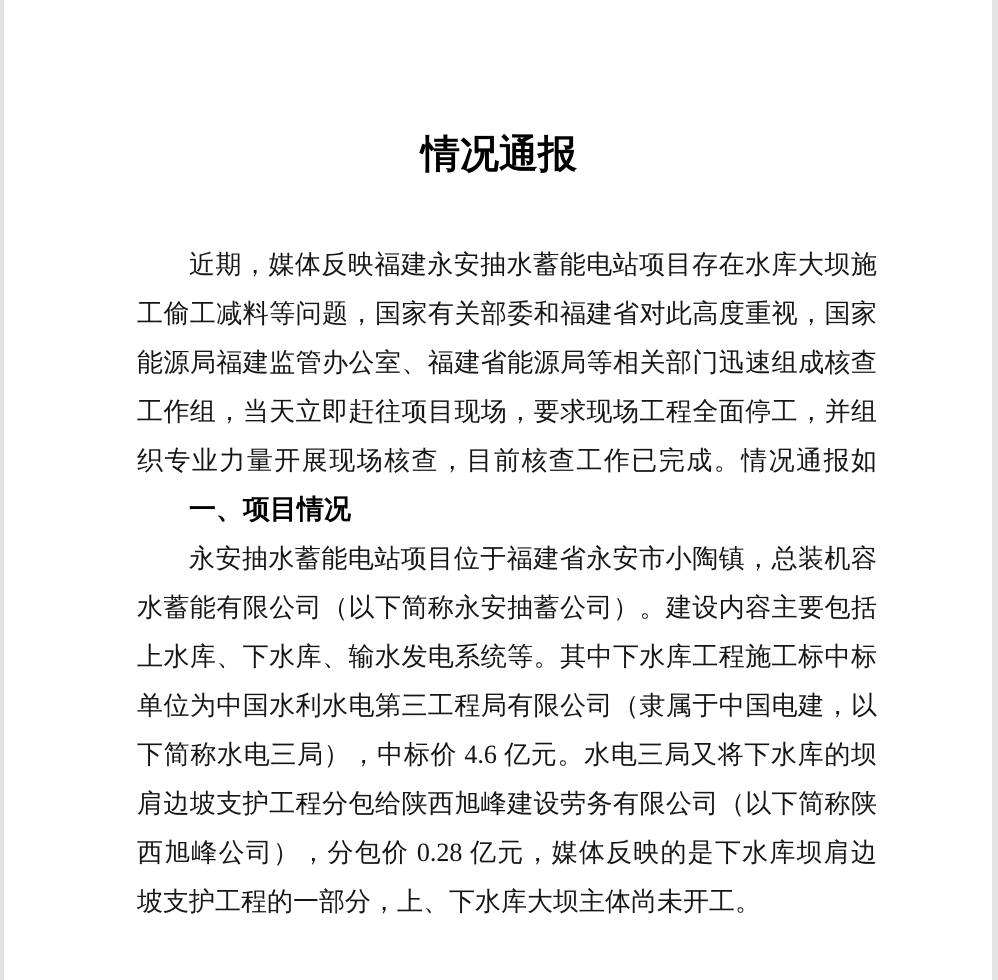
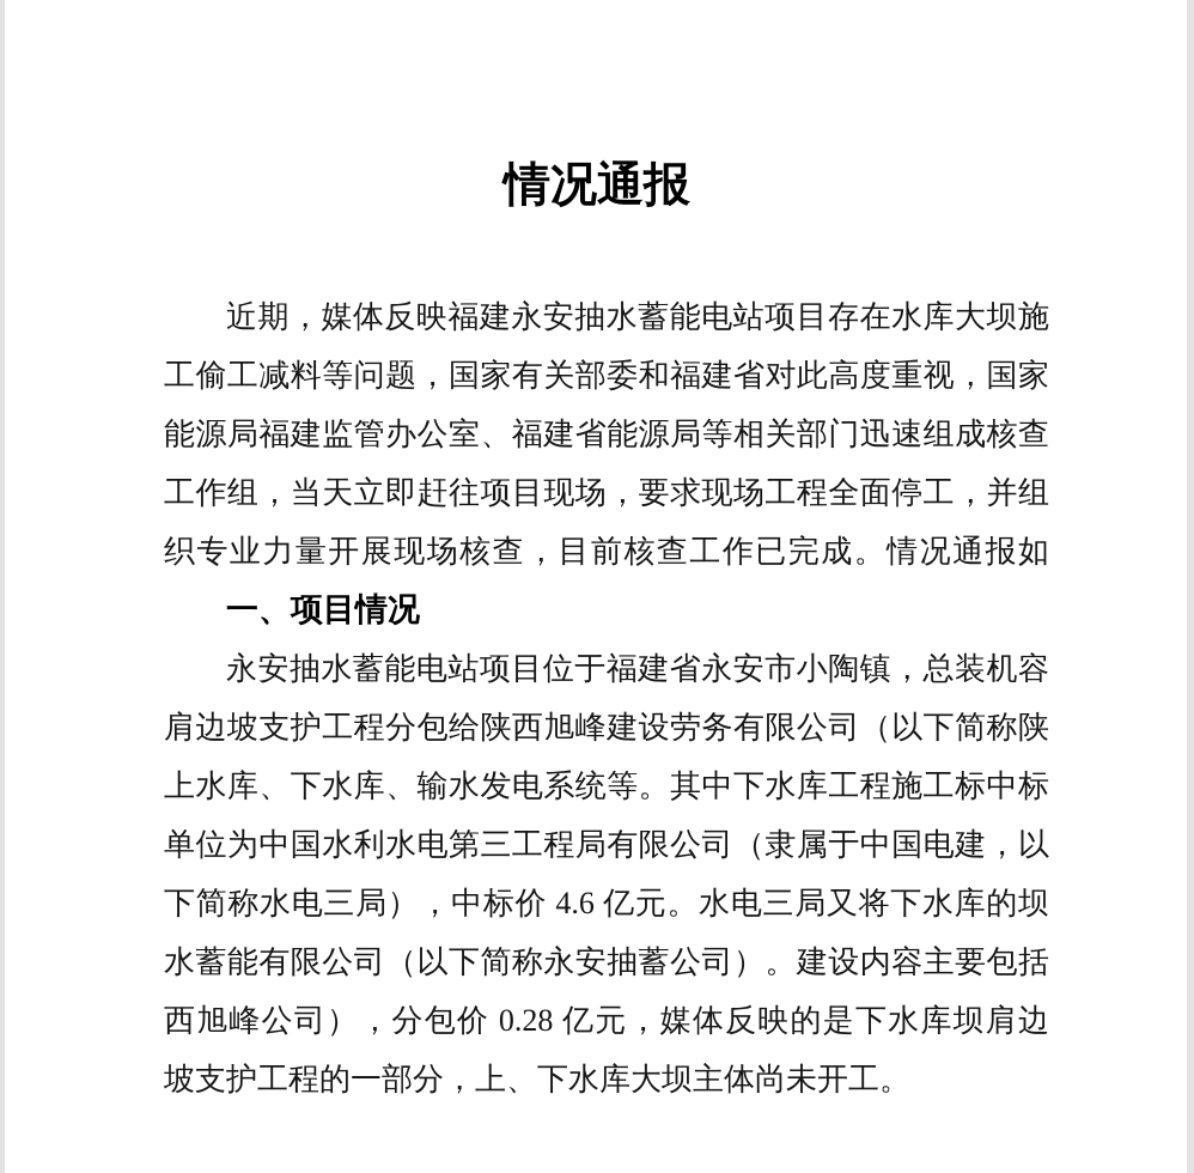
  情况通报
  近期，媒体反映福建永安抽水蓄能电站项目存在水库大坝施
  工偷工减料等问题，国家有关部委和福建省对此高度重视，国家
  能源局福建监管办公室、福建省能源局等相关部门迅速组成核查
  工作组，当天立即赶往项目现场，要求现场工程全面停工，并组
  织专业力量开展现场核查，目前核查工作已完成。情况通报如
  一、项目情况
  永安抽水蓄能电站项目位于福建省永安市小陶镇，总装机容
- 水蓄能有限公司（以下简称永安抽蓄公司）。建设内容主要包括
+ 肩边坡支护工程分包给陕西旭峰建设劳务有限公司（以下简称陕
  上水库、下水库、输水发电系统等。其中下水库工程施工标中标
  单位为中国水利水电第三工程局有限公司（隶属于中国电建，以
  下简称水电三局），中标价 4.6 亿元。水电三局又将下水库的坝
- 肩边坡支护工程分包给陕西旭峰建设劳务有限公司（以下简称陕
+ 水蓄能有限公司（以下简称永安抽蓄公司）。建设内容主要包括
  西旭峰公司），分包价 0.28 亿元，媒体反映的是下水库坝肩边
  坡支护工程的一部分，上、下水库大坝主体尚未开工。
